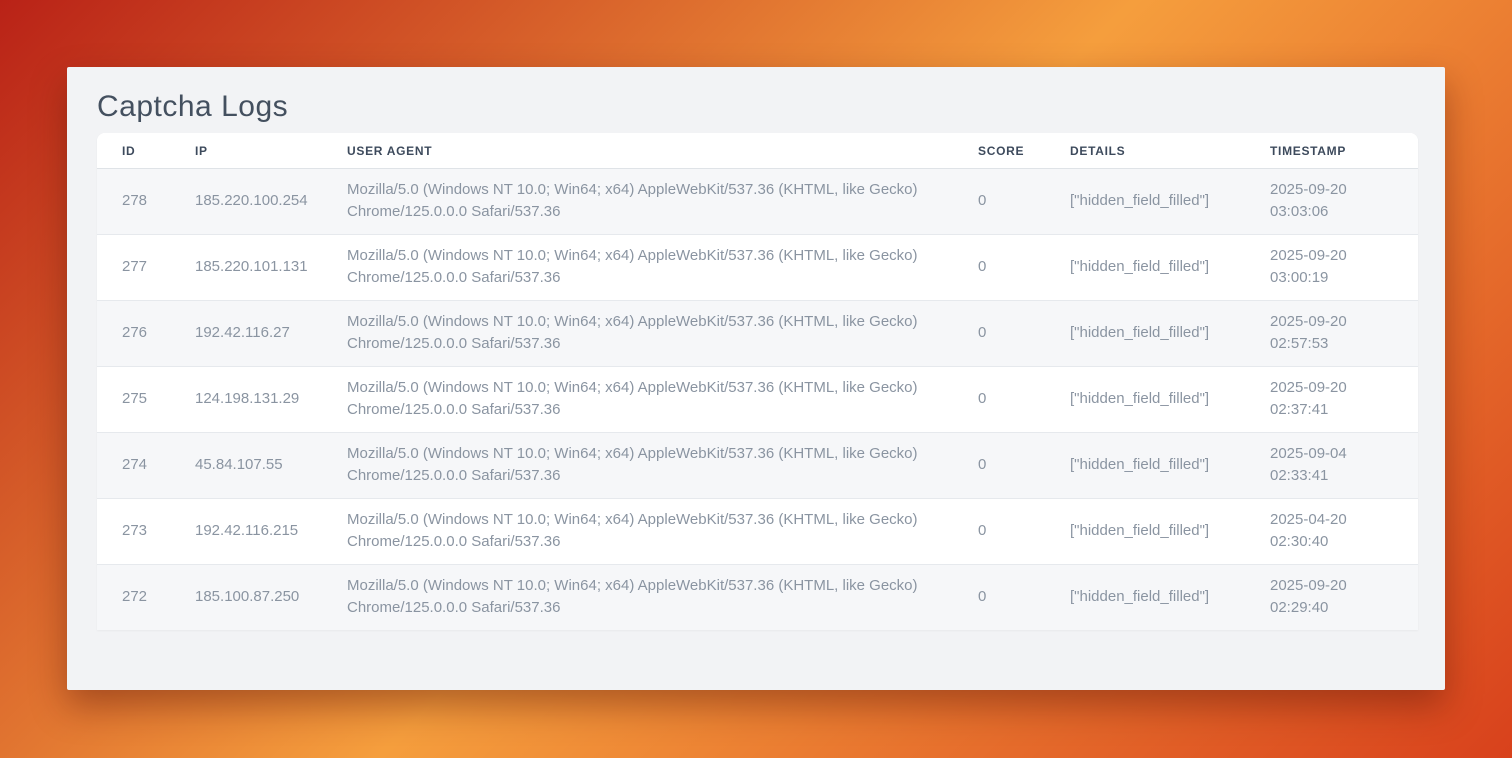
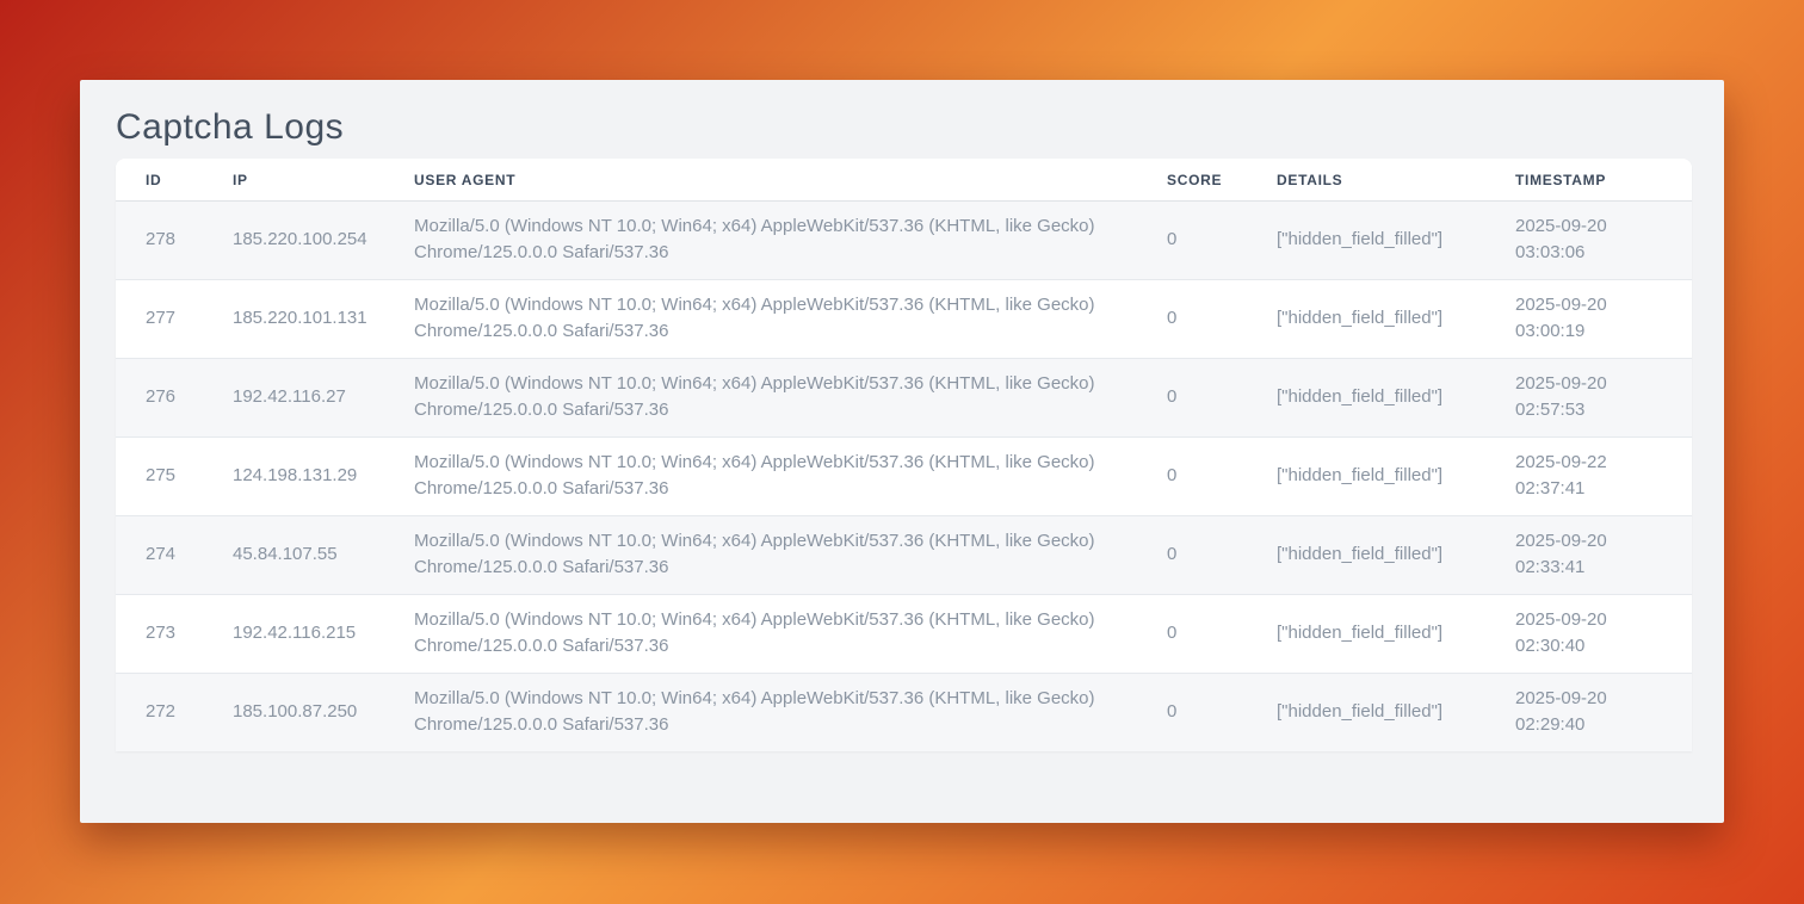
  Captcha Logs
  ID	IP	USER AGENT	SCORE	DETAILS	TIMESTAMP
  278	185.220.100.254	Mozilla/5.0 (Windows NT 10.0; Win64; x64) AppleWebKit/537.36 (KHTML, like Gecko) Chrome/125.0.0.0 Safari/537.36	0	["hidden_field_filled"]	2025-09-20 03:03:06
  277	185.220.101.131	Mozilla/5.0 (Windows NT 10.0; Win64; x64) AppleWebKit/537.36 (KHTML, like Gecko) Chrome/125.0.0.0 Safari/537.36	0	["hidden_field_filled"]	2025-09-20 03:00:19
  276	192.42.116.27	Mozilla/5.0 (Windows NT 10.0; Win64; x64) AppleWebKit/537.36 (KHTML, like Gecko) Chrome/125.0.0.0 Safari/537.36	0	["hidden_field_filled"]	2025-09-20 02:57:53
- 275	124.198.131.29	Mozilla/5.0 (Windows NT 10.0; Win64; x64) AppleWebKit/537.36 (KHTML, like Gecko) Chrome/125.0.0.0 Safari/537.36	0	["hidden_field_filled"]	2025-09-20 02:37:41
+ 275	124.198.131.29	Mozilla/5.0 (Windows NT 10.0; Win64; x64) AppleWebKit/537.36 (KHTML, like Gecko) Chrome/125.0.0.0 Safari/537.36	0	["hidden_field_filled"]	2025-09-22 02:37:41
- 274	45.84.107.55	Mozilla/5.0 (Windows NT 10.0; Win64; x64) AppleWebKit/537.36 (KHTML, like Gecko) Chrome/125.0.0.0 Safari/537.36	0	["hidden_field_filled"]	2025-09-04 02:33:41
+ 274	45.84.107.55	Mozilla/5.0 (Windows NT 10.0; Win64; x64) AppleWebKit/537.36 (KHTML, like Gecko) Chrome/125.0.0.0 Safari/537.36	0	["hidden_field_filled"]	2025-09-20 02:33:41
- 273	192.42.116.215	Mozilla/5.0 (Windows NT 10.0; Win64; x64) AppleWebKit/537.36 (KHTML, like Gecko) Chrome/125.0.0.0 Safari/537.36	0	["hidden_field_filled"]	2025-04-20 02:30:40
+ 273	192.42.116.215	Mozilla/5.0 (Windows NT 10.0; Win64; x64) AppleWebKit/537.36 (KHTML, like Gecko) Chrome/125.0.0.0 Safari/537.36	0	["hidden_field_filled"]	2025-09-20 02:30:40
  272	185.100.87.250	Mozilla/5.0 (Windows NT 10.0; Win64; x64) AppleWebKit/537.36 (KHTML, like Gecko) Chrome/125.0.0.0 Safari/537.36	0	["hidden_field_filled"]	2025-09-20 02:29:40
